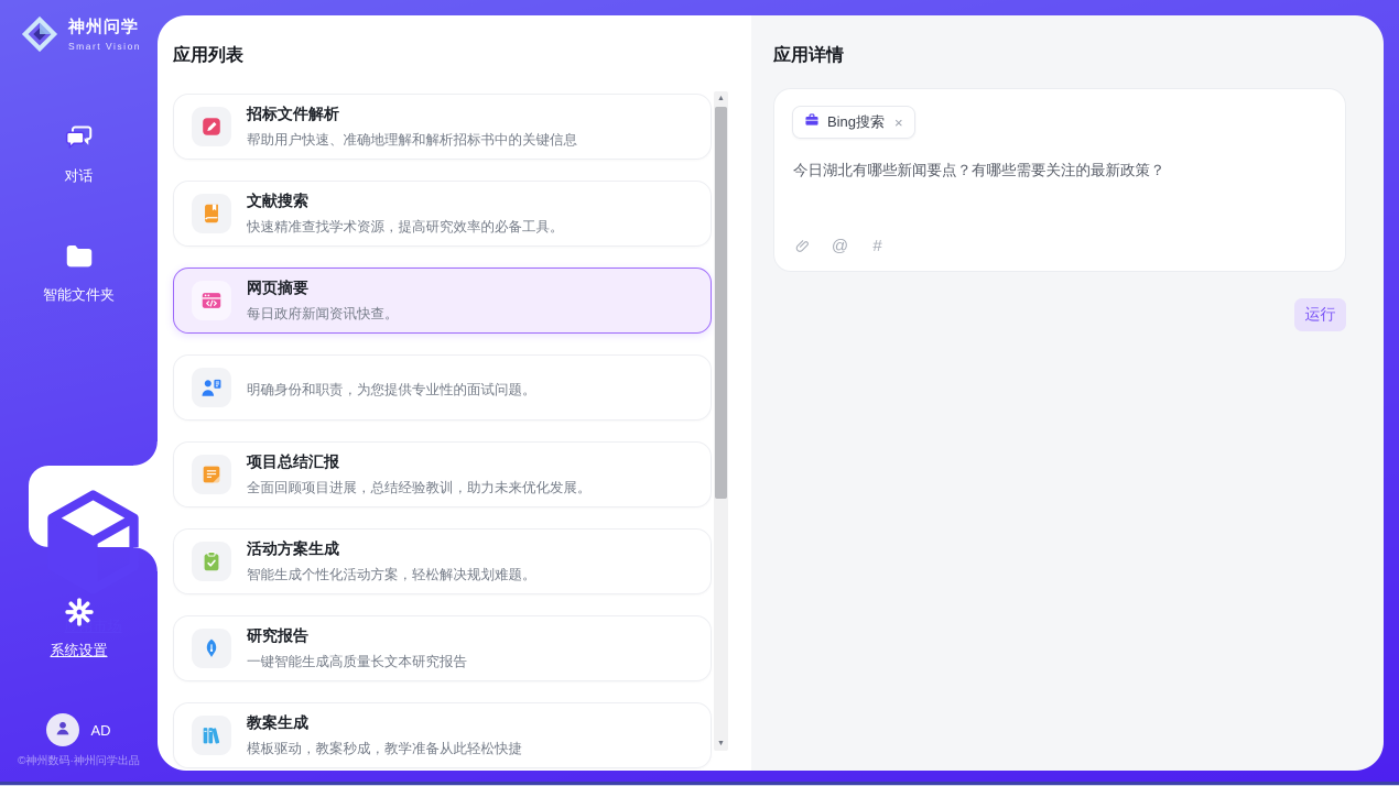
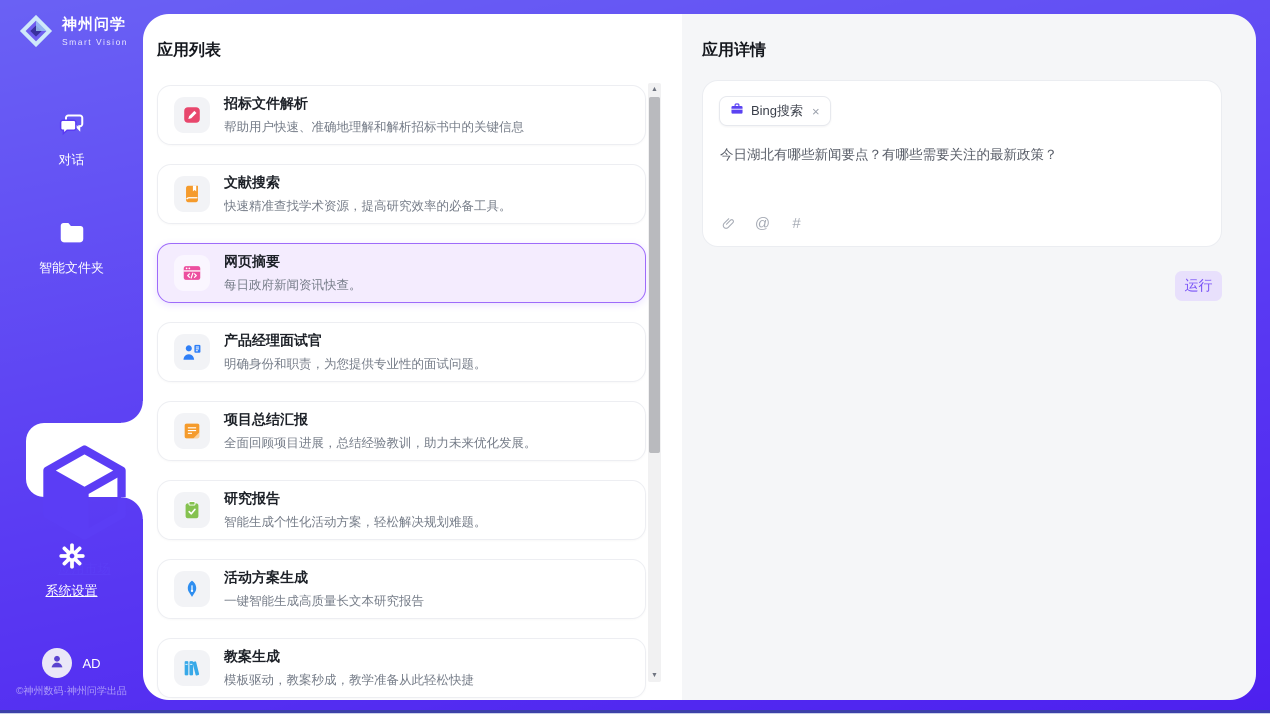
  神州问学
  Smart Vision
  对话
  智能文件夹
  应用市场
  系统设置
  AD
  ©神州数码·神州问学出品
  应用列表
  招标文件解析
  帮助用户快速、准确地理解和解析招标书中的关键信息
  文献搜索
  快速精准查找学术资源，提高研究效率的必备工具。
  网页摘要
  每日政府新闻资讯快查。
+ 产品经理面试官
  明确身份和职责，为您提供专业性的面试问题。
  项目总结汇报
  全面回顾项目进展，总结经验教训，助力未来优化发展。
- 活动方案生成
+ 研究报告
  智能生成个性化活动方案，轻松解决规划难题。
- 研究报告
+ 活动方案生成
  一键智能生成高质量长文本研究报告
  教案生成
  模板驱动，教案秒成，教学准备从此轻松快捷
  应用详情
  Bing搜索
  ×
  今日湖北有哪些新闻要点？有哪些需要关注的最新政策？
  @
  #
  运行
